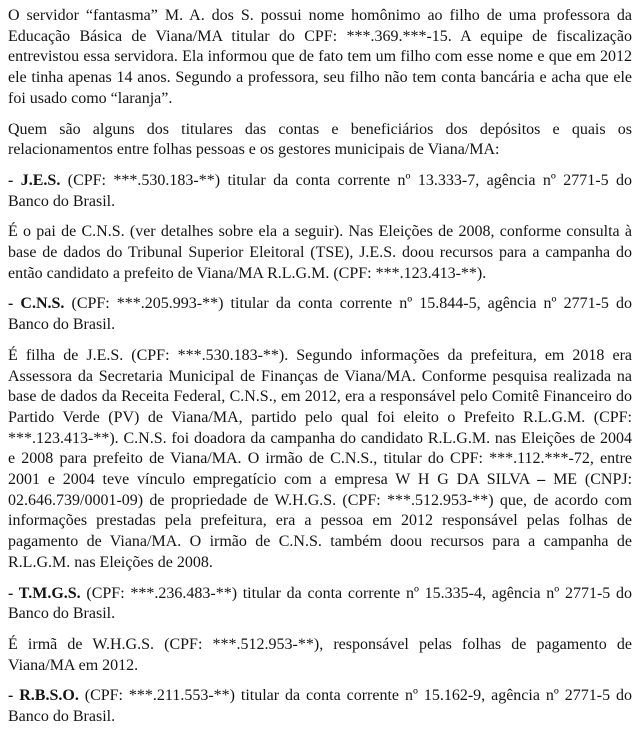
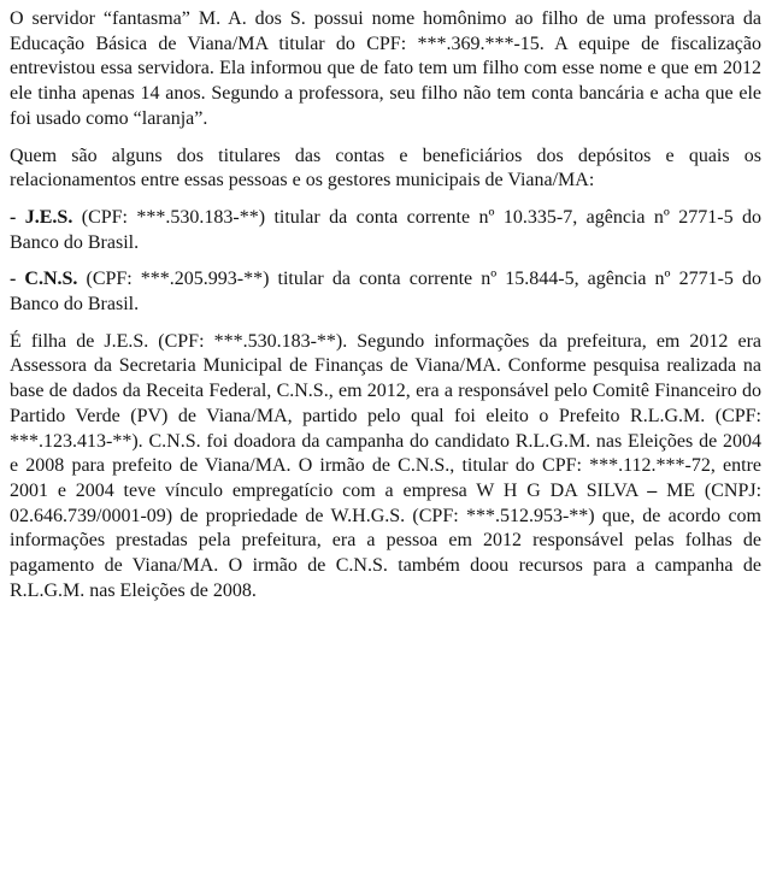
  O servidor “fantasma” M. A. dos S. possui nome homônimo ao filho de uma professora da Educação Básica de Viana/MA titular do CPF: ***.369.***-15. A equipe de fiscalização entrevistou essa servidora. Ela informou que de fato tem um filho com esse nome e que em 2012 ele tinha apenas 14 anos. Segundo a professora, seu filho não tem conta bancária e acha que ele foi usado como “laranja”.
- Quem são alguns dos titulares das contas e beneficiários dos depósitos e quais os relacionamentos entre folhas pessoas e os gestores municipais de Viana/MA:
+ Quem são alguns dos titulares das contas e beneficiários dos depósitos e quais os relacionamentos entre essas pessoas e os gestores municipais de Viana/MA:
- - J.E.S. (CPF: ***.530.183-**) titular da conta corrente nº 13.333-7, agência nº 2771-5 do Banco do Brasil.
+ - J.E.S. (CPF: ***.530.183-**) titular da conta corrente nº 10.335-7, agência nº 2771-5 do Banco do Brasil.
- É o pai de C.N.S. (ver detalhes sobre ela a seguir). Nas Eleições de 2008, conforme consulta à base de dados do Tribunal Superior Eleitoral (TSE), J.E.S. doou recursos para a campanha do então candidato a prefeito de Viana/MA R.L.G.M. (CPF: ***.123.413-**).
  - C.N.S. (CPF: ***.205.993-**) titular da conta corrente nº 15.844-5, agência nº 2771-5 do Banco do Brasil.
- É filha de J.E.S. (CPF: ***.530.183-**). Segundo informações da prefeitura, em 2018 era Assessora da Secretaria Municipal de Finanças de Viana/MA. Conforme pesquisa realizada na base de dados da Receita Federal, C.N.S., em 2012, era a responsável pelo Comitê Financeiro do Partido Verde (PV) de Viana/MA, partido pelo qual foi eleito o Prefeito R.L.G.M. (CPF: ***.123.413-**). C.N.S. foi doadora da campanha do candidato R.L.G.M. nas Eleições de 2004 e 2008 para prefeito de Viana/MA. O irmão de C.N.S., titular do CPF: ***.112.***-72, entre 2001 e 2004 teve vínculo empregatício com a empresa W H G DA SILVA – ME (CNPJ: 02.646.739/0001-09) de propriedade de W.H.G.S. (CPF: ***.512.953-**) que, de acordo com informações prestadas pela prefeitura, era a pessoa em 2012 responsável pelas folhas de pagamento de Viana/MA. O irmão de C.N.S. também doou recursos para a campanha de R.L.G.M. nas Eleições de 2008.
+ É filha de J.E.S. (CPF: ***.530.183-**). Segundo informações da prefeitura, em 2012 era Assessora da Secretaria Municipal de Finanças de Viana/MA. Conforme pesquisa realizada na base de dados da Receita Federal, C.N.S., em 2012, era a responsável pelo Comitê Financeiro do Partido Verde (PV) de Viana/MA, partido pelo qual foi eleito o Prefeito R.L.G.M. (CPF: ***.123.413-**). C.N.S. foi doadora da campanha do candidato R.L.G.M. nas Eleições de 2004 e 2008 para prefeito de Viana/MA. O irmão de C.N.S., titular do CPF: ***.112.***-72, entre 2001 e 2004 teve vínculo empregatício com a empresa W H G DA SILVA – ME (CNPJ: 02.646.739/0001-09) de propriedade de W.H.G.S. (CPF: ***.512.953-**) que, de acordo com informações prestadas pela prefeitura, era a pessoa em 2012 responsável pelas folhas de pagamento de Viana/MA. O irmão de C.N.S. também doou recursos para a campanha de R.L.G.M. nas Eleições de 2008.
- - T.M.G.S. (CPF: ***.236.483-**) titular da conta corrente nº 15.335-4, agência nº 2771-5 do Banco do Brasil.
- É irmã de W.H.G.S. (CPF: ***.512.953-**), responsável pelas folhas de pagamento de Viana/MA em 2012.
- - R.B.S.O. (CPF: ***.211.553-**) titular da conta corrente nº 15.162-9, agência nº 2771-5 do Banco do Brasil.
